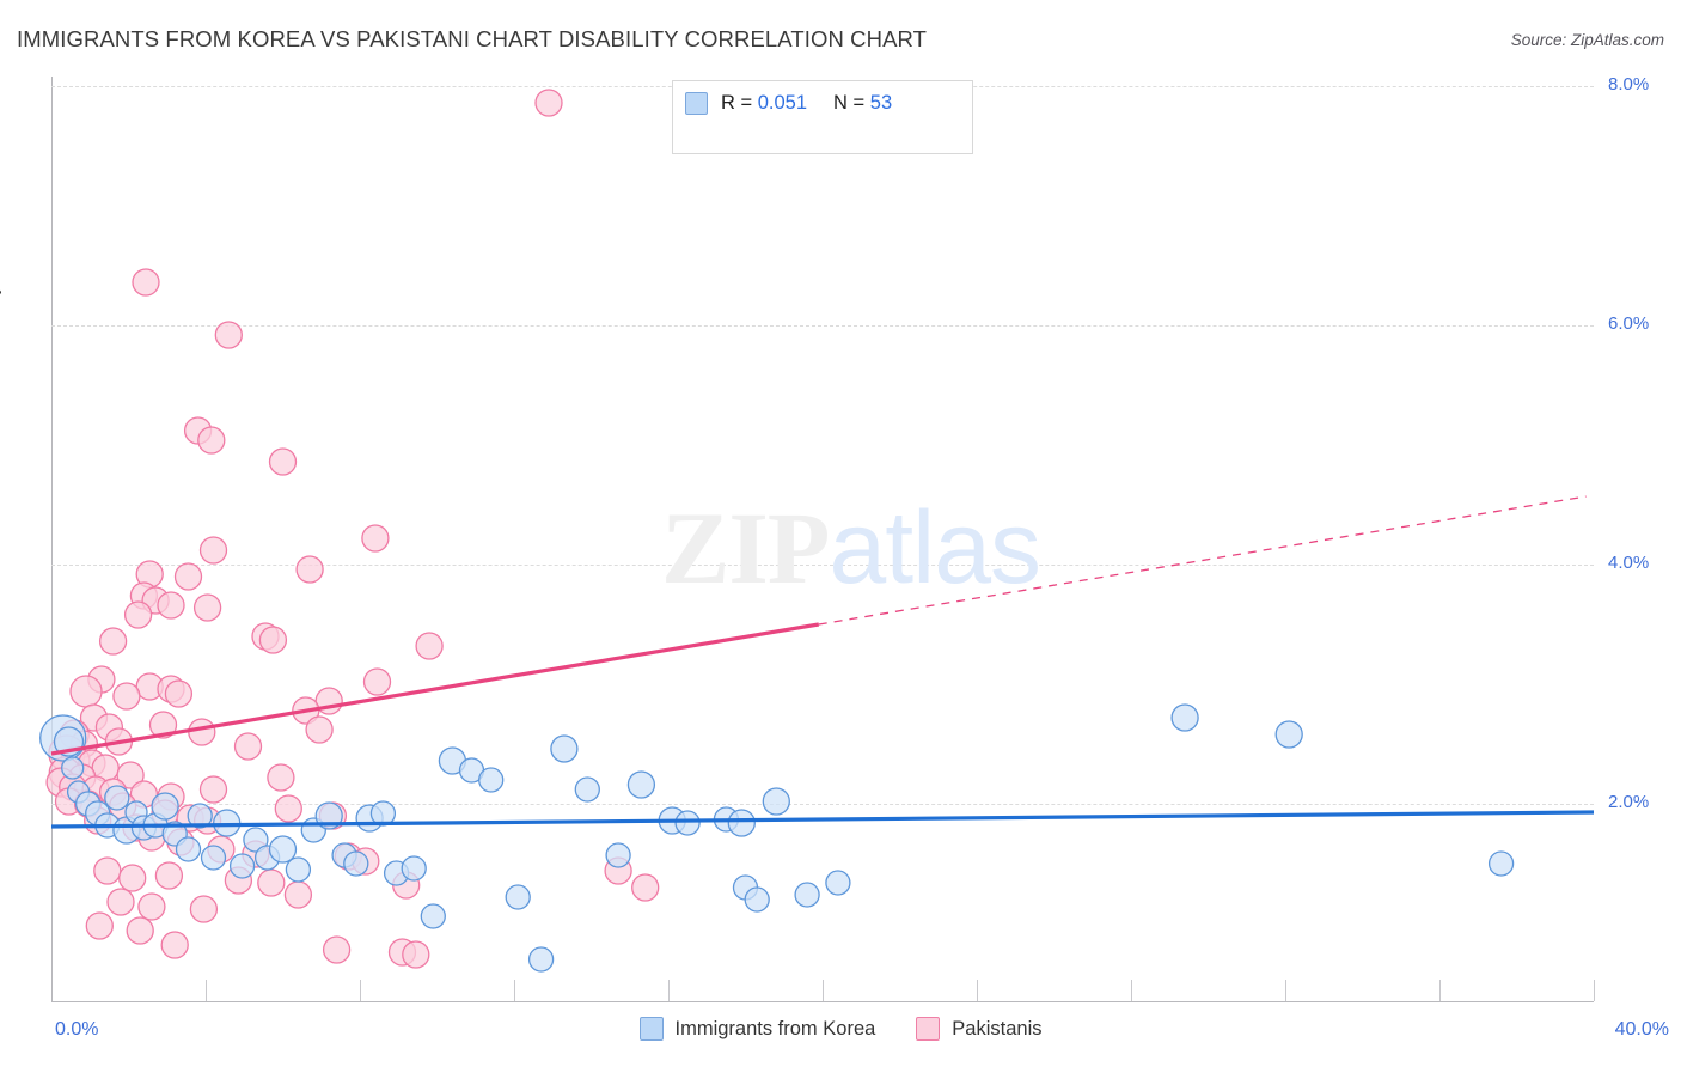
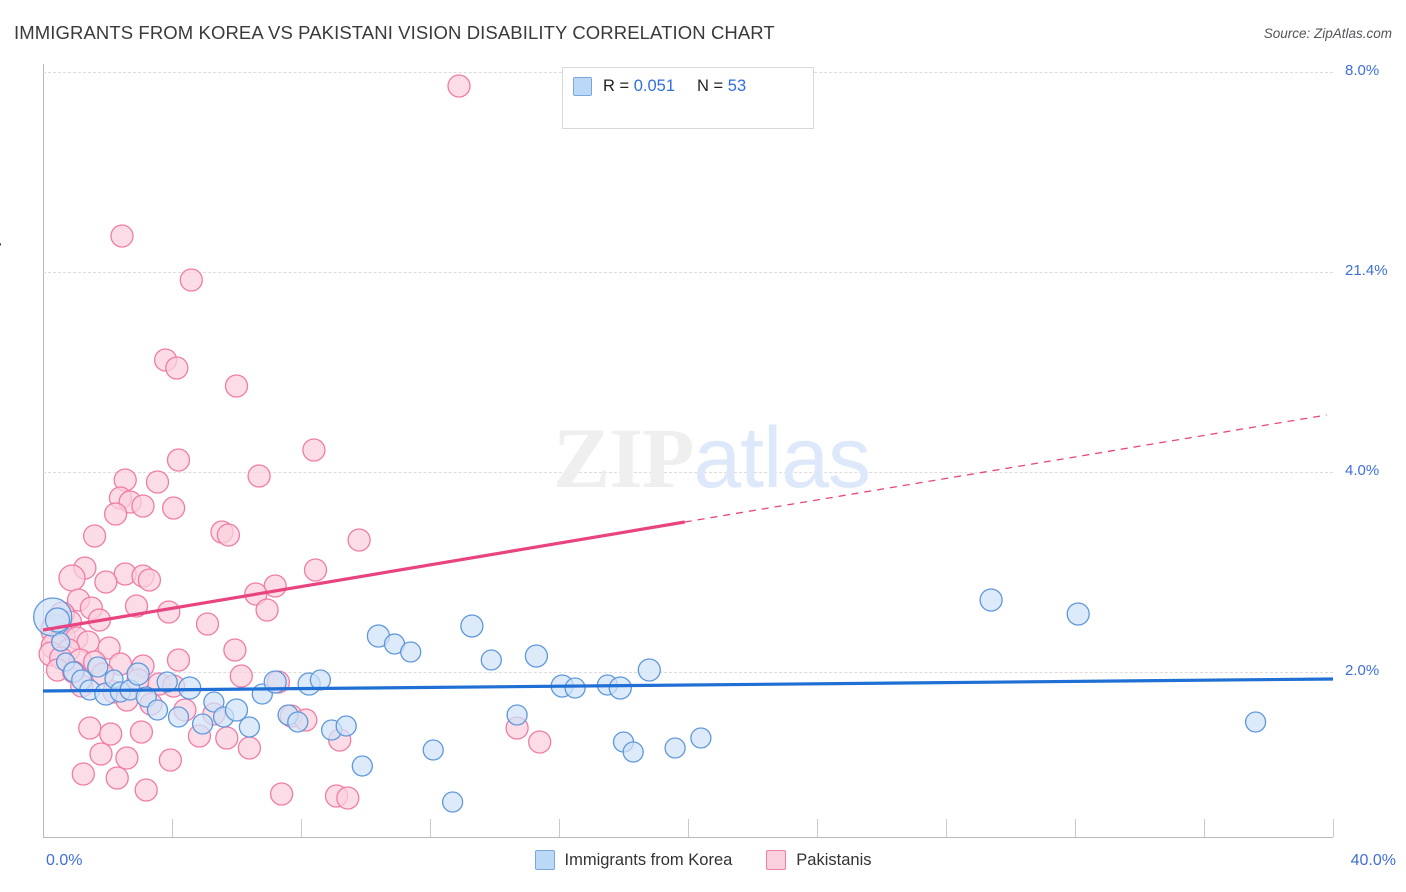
- IMMIGRANTS FROM KOREA VS PAKISTANI CHART DISABILITY CORRELATION CHART
+ IMMIGRANTS FROM KOREA VS PAKISTANI VISION DISABILITY CORRELATION CHART
  Source: ZipAtlas.com
  2.0%
  4.0%
- 6.0%
+ 21.4%
  8.0%
  ZIPatlas
  R = 0.051 N = 53
  0.0%
  40.0%
  Immigrants from Korea
  Pakistanis
